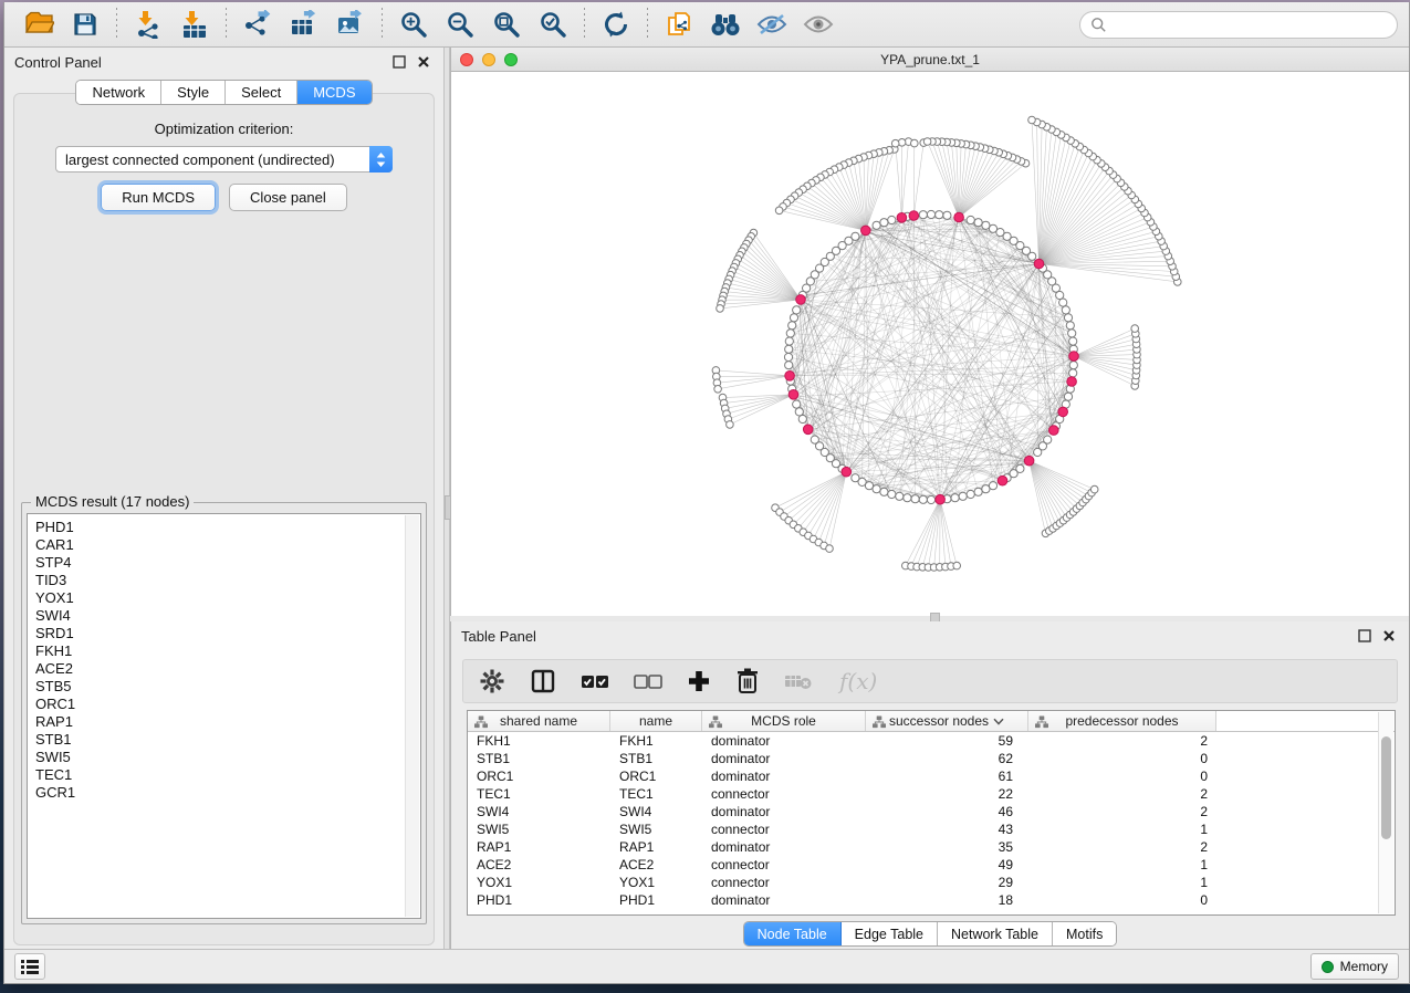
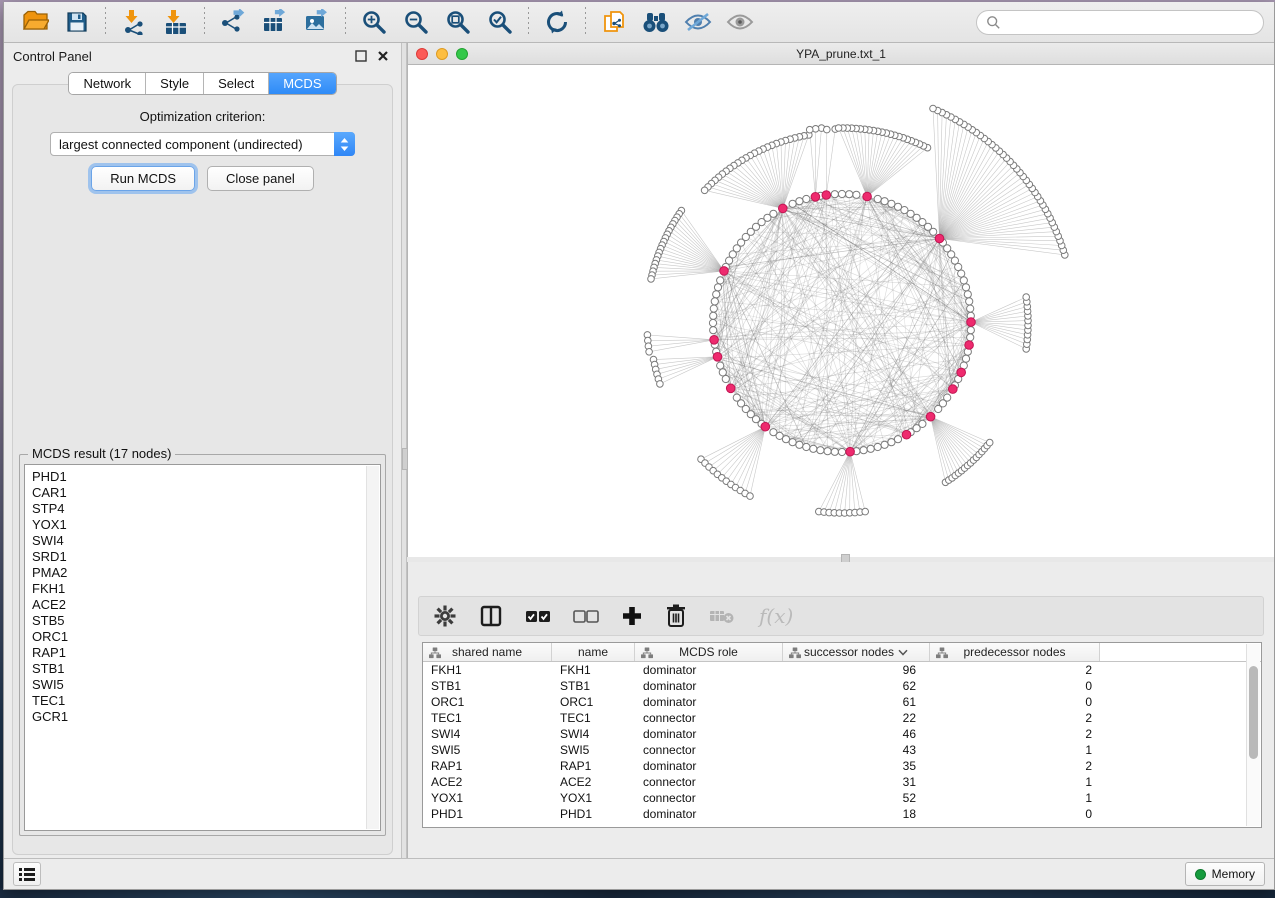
  Control Panel
  Network
  Style
  Select
  MCDS
  Optimization criterion:
  largest connected component (undirected)
  Run MCDS
  Close panel
  MCDS result (17 nodes)
  PHD1
  CAR1
  STP4
- TID3
  YOX1
  SWI4
  SRD1
+ PMA2
  FKH1
  ACE2
  STB5
  ORC1
  RAP1
  STB1
  SWI5
  TEC1
  GCR1
  YPA_prune.txt_1
- Table Panel
  f(x)
  shared name
  name
  MCDS role
  successor nodes
  predecessor nodes
  FKH1
  FKH1
  dominator
- 59
+ 96
  2
  STB1
  STB1
  dominator
  62
  0
  ORC1
  ORC1
  dominator
  61
  0
  TEC1
  TEC1
  connector
  22
  2
  SWI4
  SWI4
  dominator
  46
  2
  SWI5
  SWI5
  connector
  43
  1
  RAP1
  RAP1
  dominator
  35
  2
  ACE2
  ACE2
  connector
- 49
+ 31
  1
  YOX1
  YOX1
  connector
- 29
+ 52
  1
  PHD1
  PHD1
  dominator
  18
  0
- Node Table
- Edge Table
- Network Table
- Motifs
  Memory
